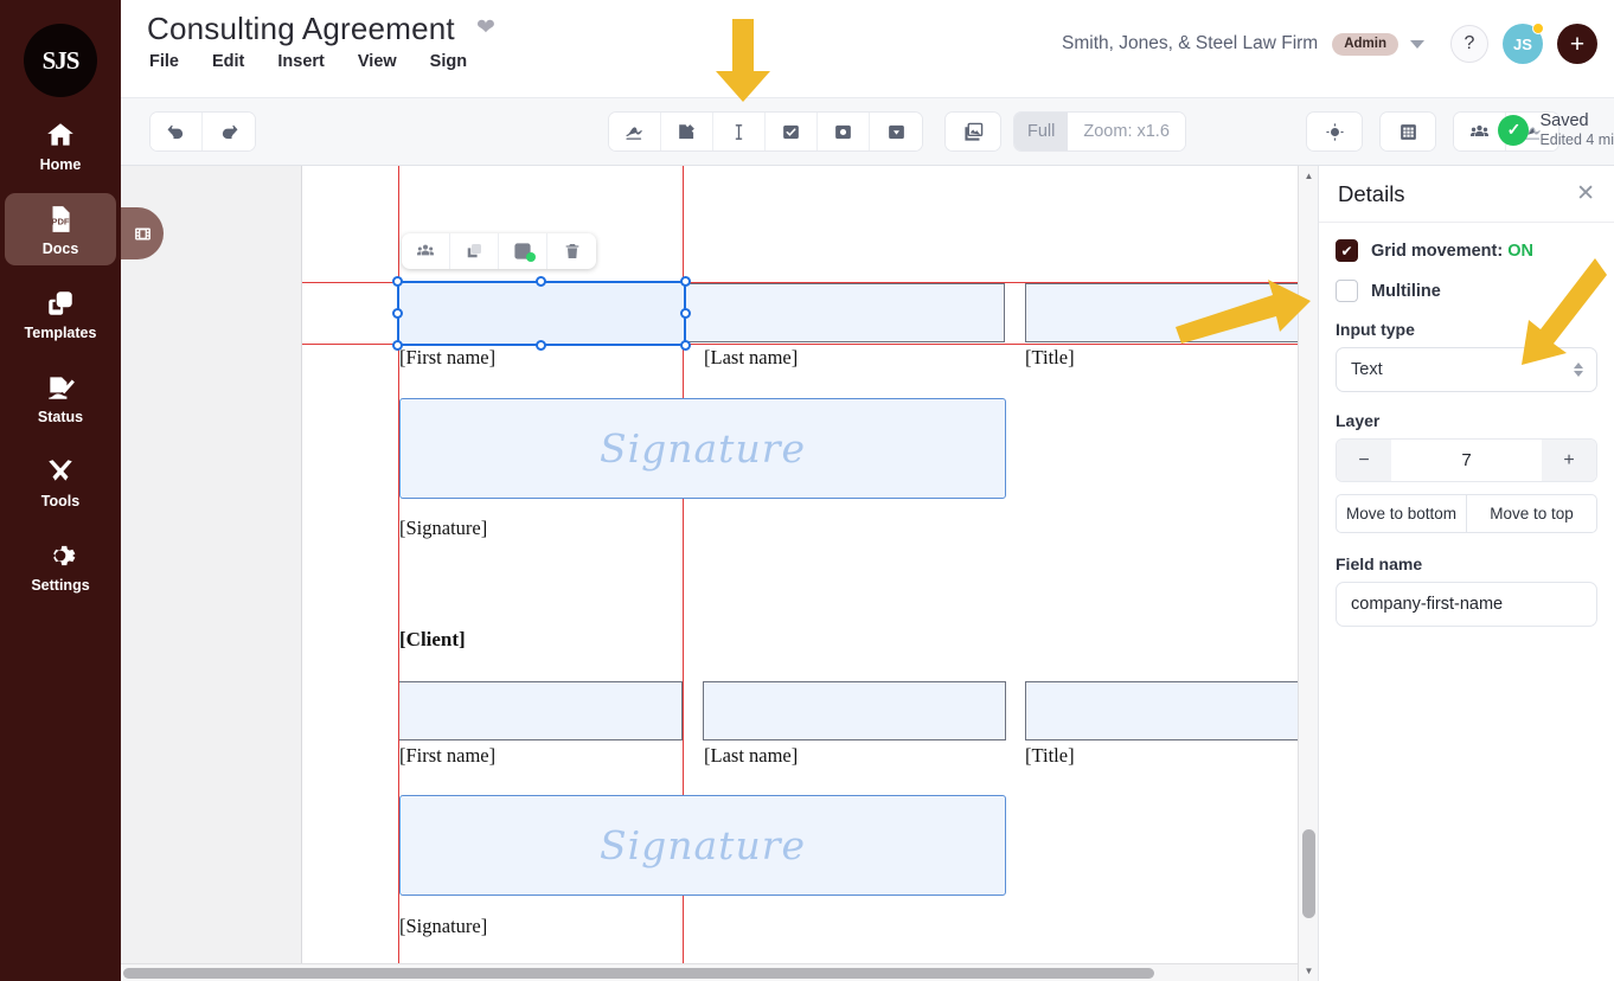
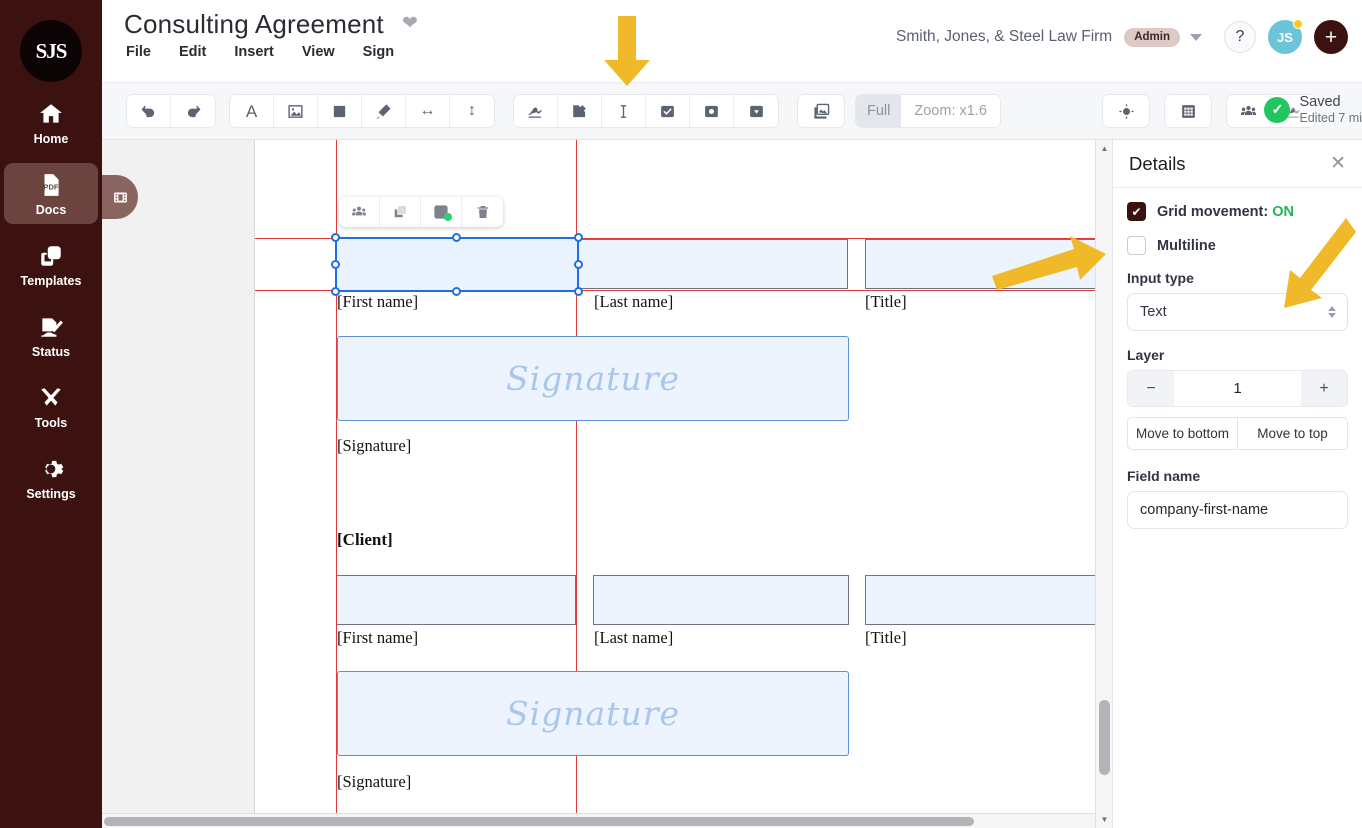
  SJS
  Home
  PDF
  Docs
  Templates
  Status
  Tools
  Settings
  Consulting Agreement
  ❤
  File
  Edit
  Insert
  View
  Sign
  Smith, Jones, & Steel Law Firm
  Admin
  ?
  JS
  +
+ A
+ ↔
+ ↕
  Full
  Zoom: x1.6
  ✓
  Saved
- Edited 4 mi
+ Edited 7 mi
  [First name]
  [Last name]
  [Title]
  Signature
  [Signature]
  [Client]
  [First name]
  [Last name]
  [Title]
  Signature
  [Signature]
  ▲
  ▼
  Details
  ✕
  Grid movement: ON
  Multiline
  Input type
  Text
  Layer
  −
- 7
+ 1
  +
  Move to bottom
  Move to top
  Field name
  company-first-name
